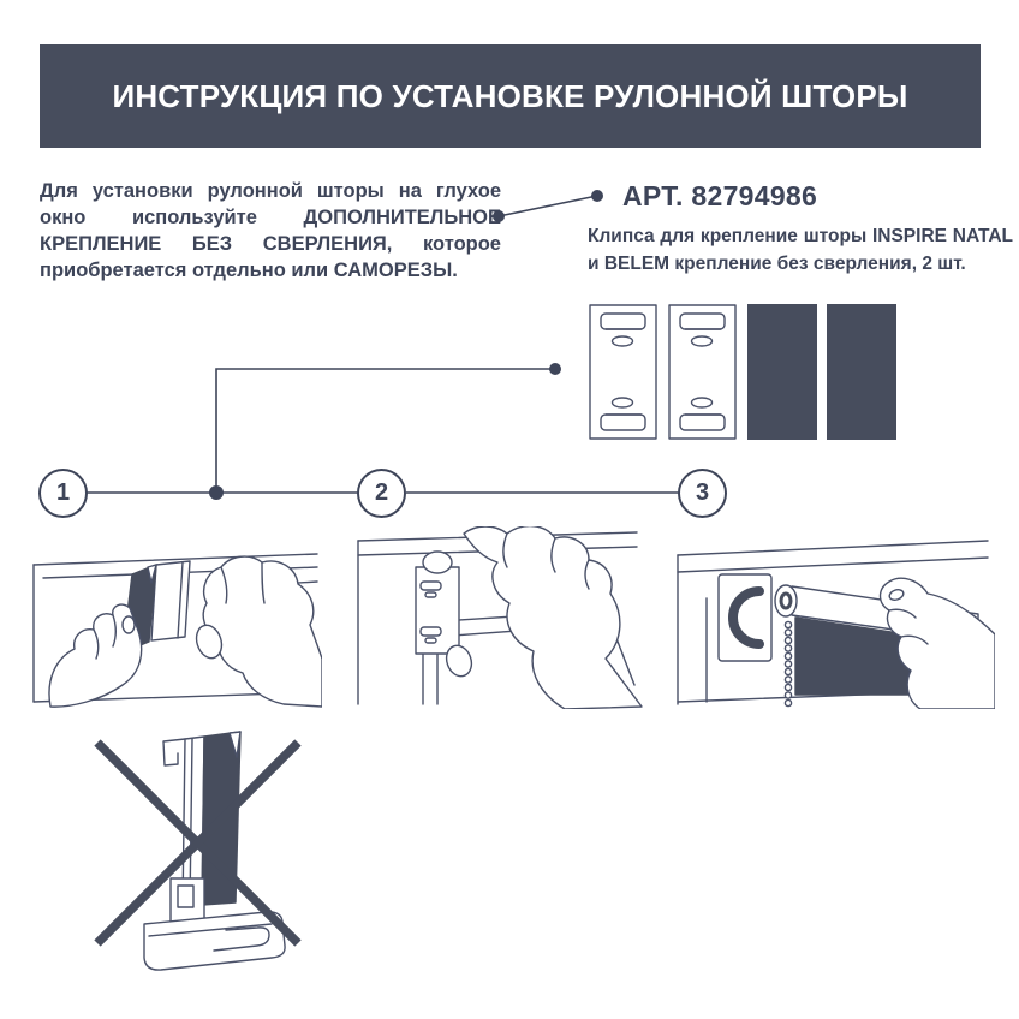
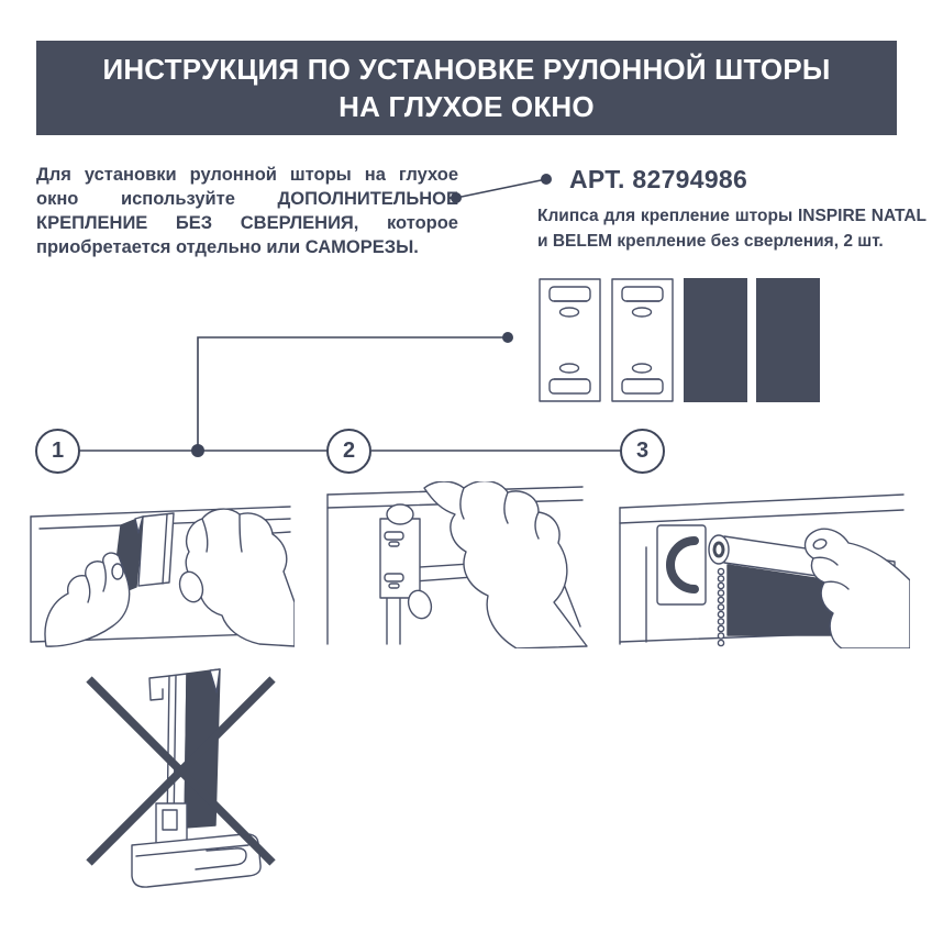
  ИНСТРУКЦИЯ ПО УСТАНОВКЕ РУЛОННОЙ ШТОРЫ
+ НА ГЛУХОЕ ОКНО
  Для установки рулонной шторы на глухое окно используйте ДОПОЛНИТЕЛЬНО КРЕПЛЕНИЕ БЕЗ СВЕРЛЕНИЯ, которое приобретается отдельно или САМОРЕЗЫ.
  АРТ. 82794986
  Клипса для крепление шторы INSPIRE NATAL и BELEM крепление без сверления, 2 шт.
  1
  2
  3
